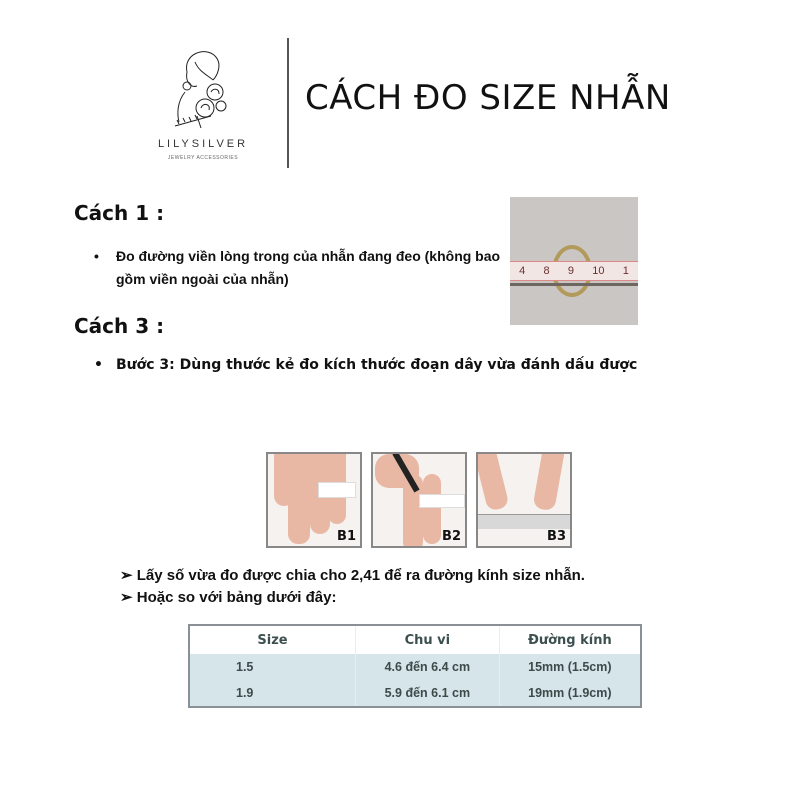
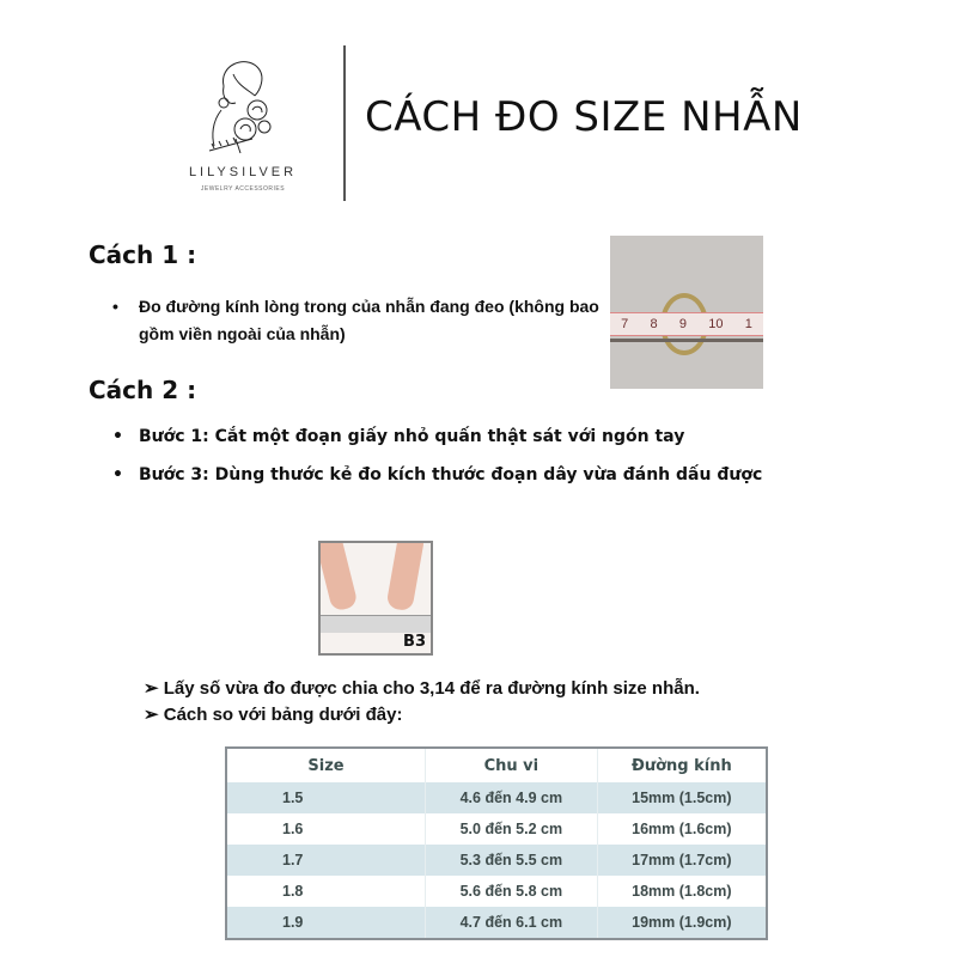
  LILYSILVER
  CÁCH ĐO SIZE NHẪN
  Cách 1 :
- Đo đường viền lòng trong của nhẫn đang đeo (không bao gồm viền ngoài của nhẫn)
+ Đo đường kính lòng trong của nhẫn đang đeo (không bao gồm viền ngoài của nhẫn)
- 4
+ 7
  8
  9
  10
  1
- Cách 3 :
+ Cách 2 :
+ Bước 1: Cắt một đoạn giấy nhỏ quấn thật sát với ngón tay
  Bước 3: Dùng thước kẻ đo kích thước đoạn dây vừa đánh dấu được
- B1
- B2
  B3
- ➢ Lấy số vừa đo được chia cho 2,41 để ra đường kính size nhẫn.
+ ➢ Lấy số vừa đo được chia cho 3,14 để ra đường kính size nhẫn.
- ➢ Hoặc so với bảng dưới đây:
+ ➢ Cách so với bảng dưới đây:
  Size	Chu vi	Đường kính
- 1.5	4.6 đến 6.4 cm	15mm (1.5cm)
+ 1.5	4.6 đến 4.9 cm	15mm (1.5cm)
+ 1.6	5.0 đến 5.2 cm	16mm (1.6cm)
+ 1.7	5.3 đến 5.5 cm	17mm (1.7cm)
+ 1.8	5.6 đến 5.8 cm	18mm (1.8cm)
- 1.9	5.9 đến 6.1 cm	19mm (1.9cm)
+ 1.9	4.7 đến 6.1 cm	19mm (1.9cm)
